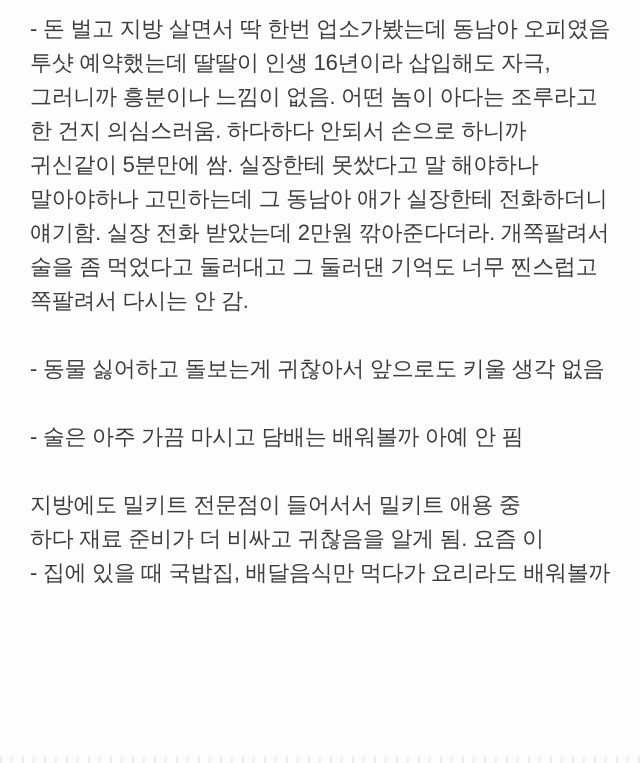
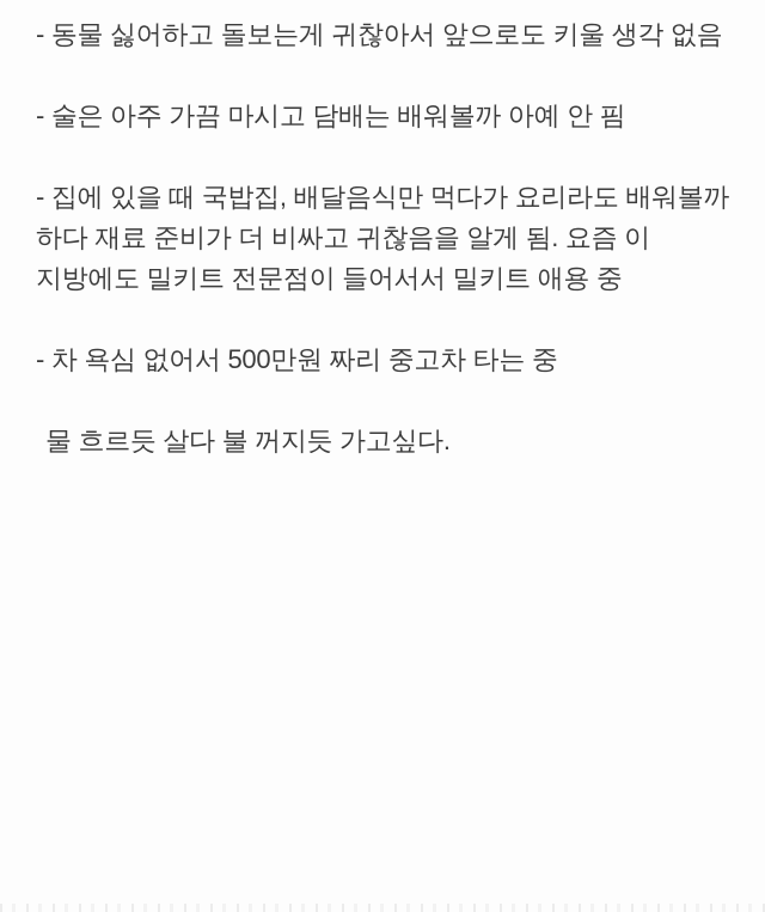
- - 돈 벌고 지방 살면서 딱 한번 업소가봤는데 동남아 오피였음
- 투샷 예약했는데 딸딸이 인생 16년이라 삽입해도 자극,
- 그러니까 흥분이나 느낌이 없음. 어떤 놈이 아다는 조루라고
- 한 건지 의심스러움. 하다하다 안되서 손으로 하니까
- 귀신같이 5분만에 쌈. 실장한테 못쌌다고 말 해야하나
- 말아야하나 고민하는데 그 동남아 애가 실장한테 전화하더니
- 얘기함. 실장 전화 받았는데 2만원 깎아준다더라. 개쪽팔려서
- 술을 좀 먹었다고 둘러대고 그 둘러댄 기억도 너무 찐스럽고
- 쪽팔려서 다시는 안 감.
  - 동물 싫어하고 돌보는게 귀찮아서 앞으로도 키울 생각 없음
  - 술은 아주 가끔 마시고 담배는 배워볼까 아예 안 핌
- 지방에도 밀키트 전문점이 들어서서 밀키트 애용 중
+ - 집에 있을 때 국밥집, 배달음식만 먹다가 요리라도 배워볼까
  하다 재료 준비가 더 비싸고 귀찮음을 알게 됨. 요즘 이
- - 집에 있을 때 국밥집, 배달음식만 먹다가 요리라도 배워볼까
+ 지방에도 밀키트 전문점이 들어서서 밀키트 애용 중
+ - 차 욕심 없어서 500만원 짜리 중고차 타는 중
+ 물 흐르듯 살다 불 꺼지듯 가고싶다.
